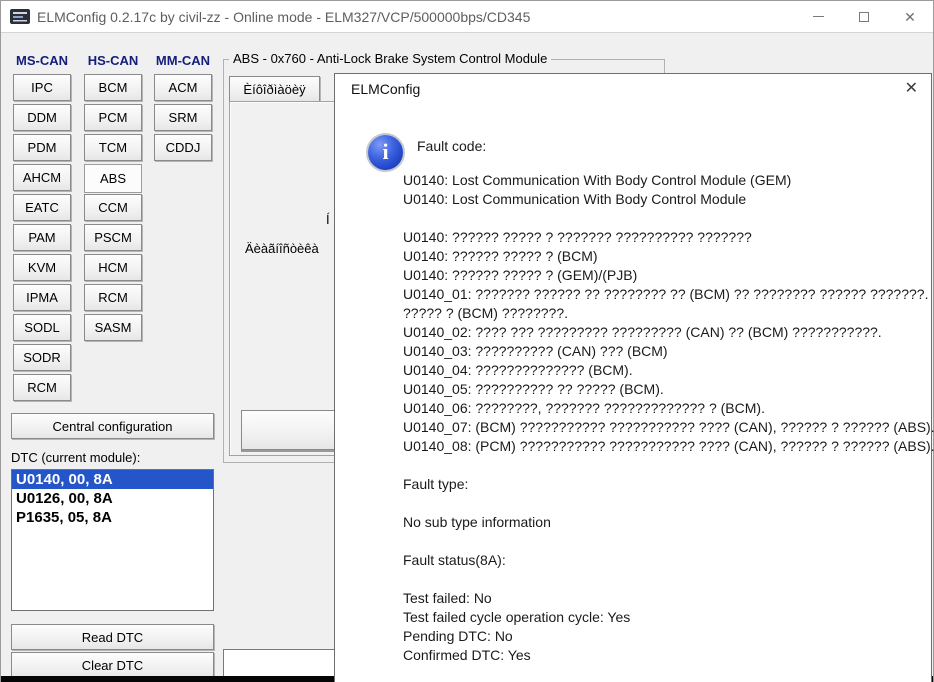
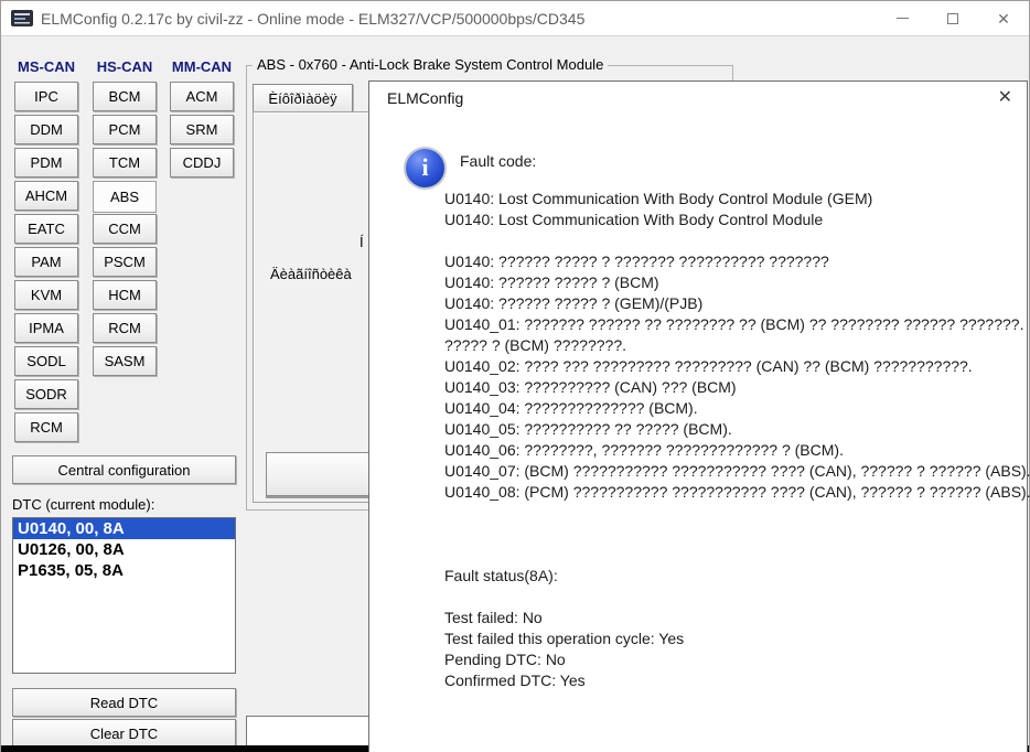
  ELMConfig 0.2.17c by civil-zz - Online mode - ELM327/VCP/500000bps/CD345
  ✕
  MS-CAN
  HS-CAN
  MM-CAN
  IPC
  DDM
  PDM
  AHCM
  EATC
  PAM
  KVM
  IPMA
  SODL
  SODR
  RCM
  BCM
  PCM
  TCM
  ABS
  CCM
  PSCM
  HCM
  RCM
  SASM
  ACM
  SRM
  CDDJ
  Central configuration
  DTC (current module):
  U0140, 00, 8A
  U0126, 00, 8A
  P1635, 05, 8A
  Read DTC
  Clear DTC
  ABS - 0x760 - Anti-Lock Brake System Control Module
  Èíôîðìàöèÿ
  Í
  Äèàãíîñòèêà
  ELMConfig
  ✕
  i
  Fault code:
  U0140: Lost Communication With Body Control Module (GEM)
  U0140: Lost Communication With Body Control Module
  U0140: ?????? ????? ? ??????? ?????????? ???????
  U0140: ?????? ????? ? (BCM)
  U0140: ?????? ????? ? (GEM)/(PJB)
  U0140_01: ??????? ?????? ?? ???????? ?? (BCM) ?? ???????? ?????? ???????.
  ????? ? (BCM) ????????.
  U0140_02: ???? ??? ????????? ????????? (CAN) ?? (BCM) ???????????.
  U0140_03: ?????????? (CAN) ??? (BCM)
  U0140_04: ?????????????? (BCM).
  U0140_05: ?????????? ?? ????? (BCM).
  U0140_06: ????????, ??????? ????????????? ? (BCM).
  U0140_07: (BCM) ??????????? ??????????? ???? (CAN), ?????? ? ?????? (ABS).
  U0140_08: (PCM) ??????????? ??????????? ???? (CAN), ?????? ? ?????? (ABS).
- Fault type:
- No sub type information
  Fault status(8A):
  Test failed: No
- Test failed cycle operation cycle: Yes
+ Test failed this operation cycle: Yes
  Pending DTC: No
  Confirmed DTC: Yes
